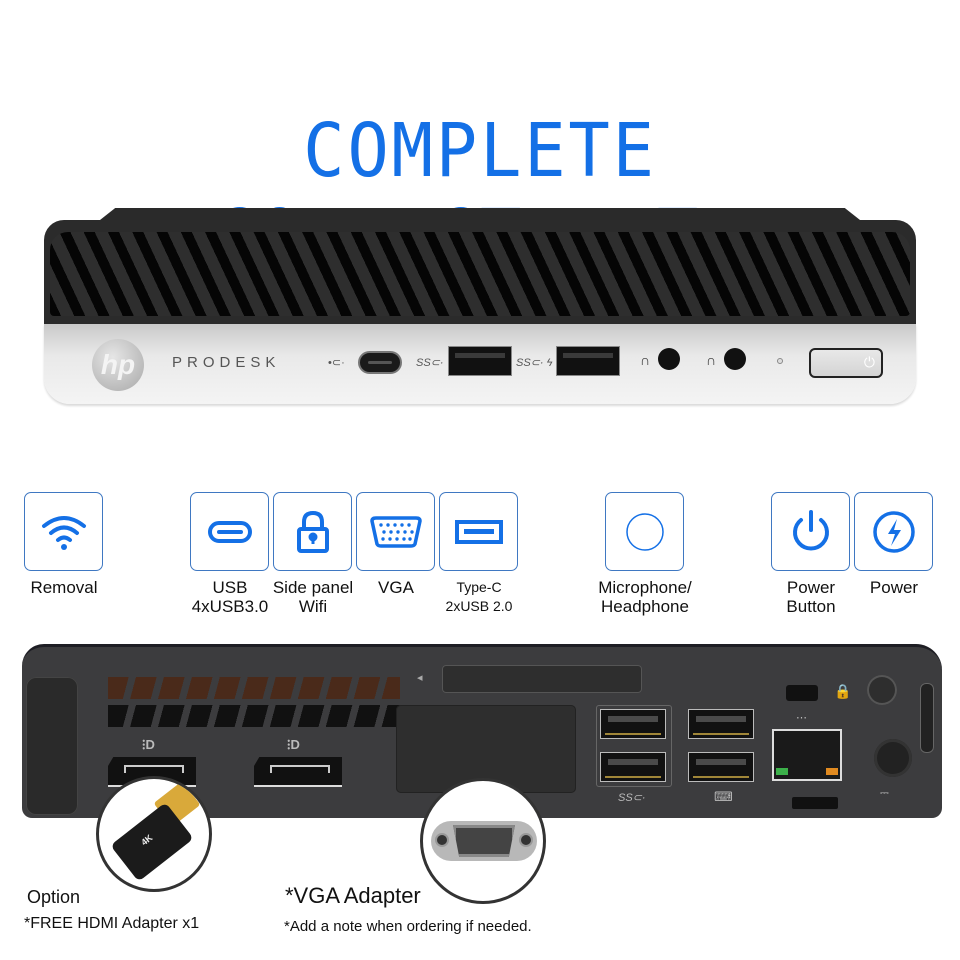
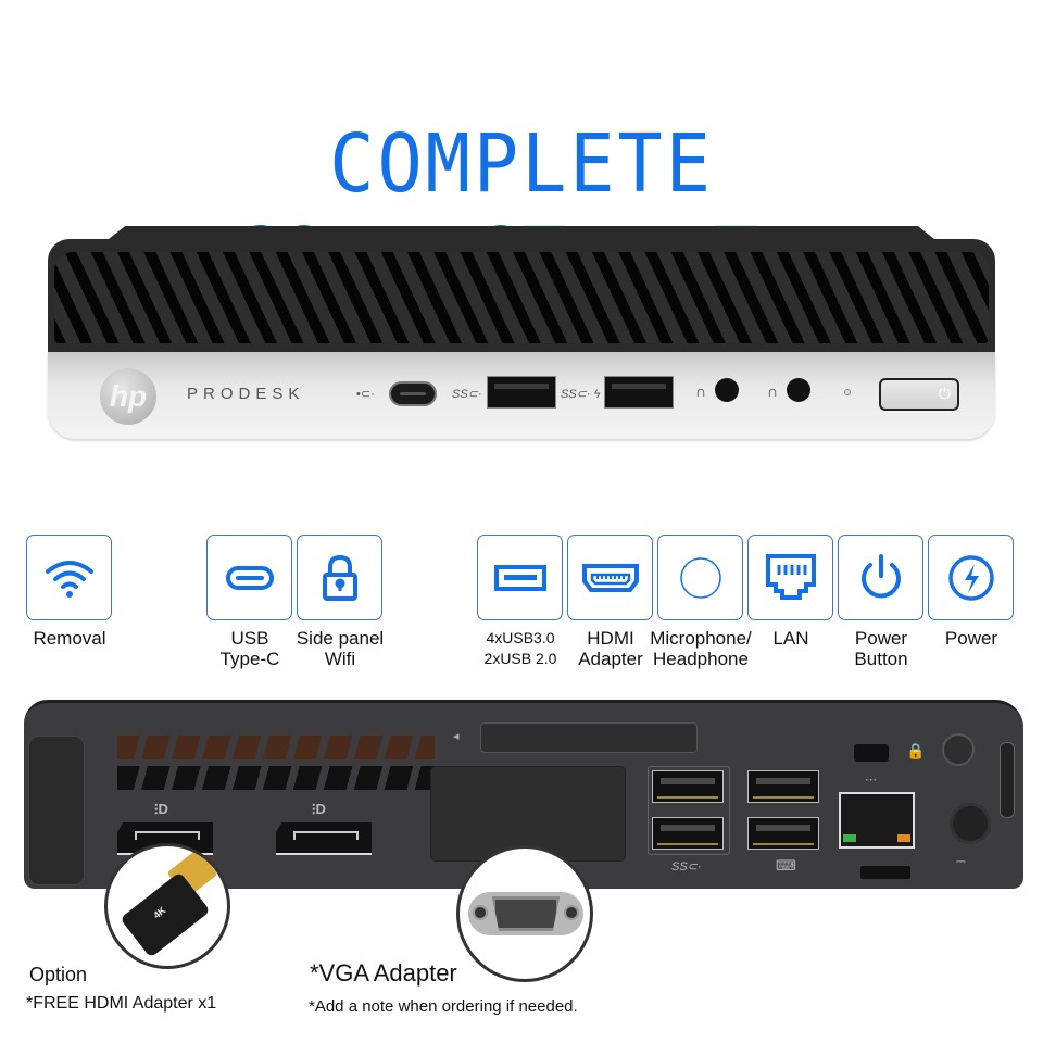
  hp
  PRODESK
  •⊂·
  SS⊂·
  SS⊂· ϟ
  ∩
  ∩
  ⏻
  Removal
  USB
- 4xUSB3.0
+ Type-C
  Side panel
  Wifi
- VGA
- Type-C
+ 4xUSB3.0
  2xUSB 2.0
+ HDMI
+ Adapter
  Microphone/
  Headphone
+ LAN
  Power
  Button
  Power
  ⁝D
  ⁝D
  ◂
  SS⊂·
  ⌨
  🔒
  ⋯
  ⎓
  Option
  *FREE HDMI Adapter x1
  *VGA Adapter
  *Add a note when ordering if needed.
